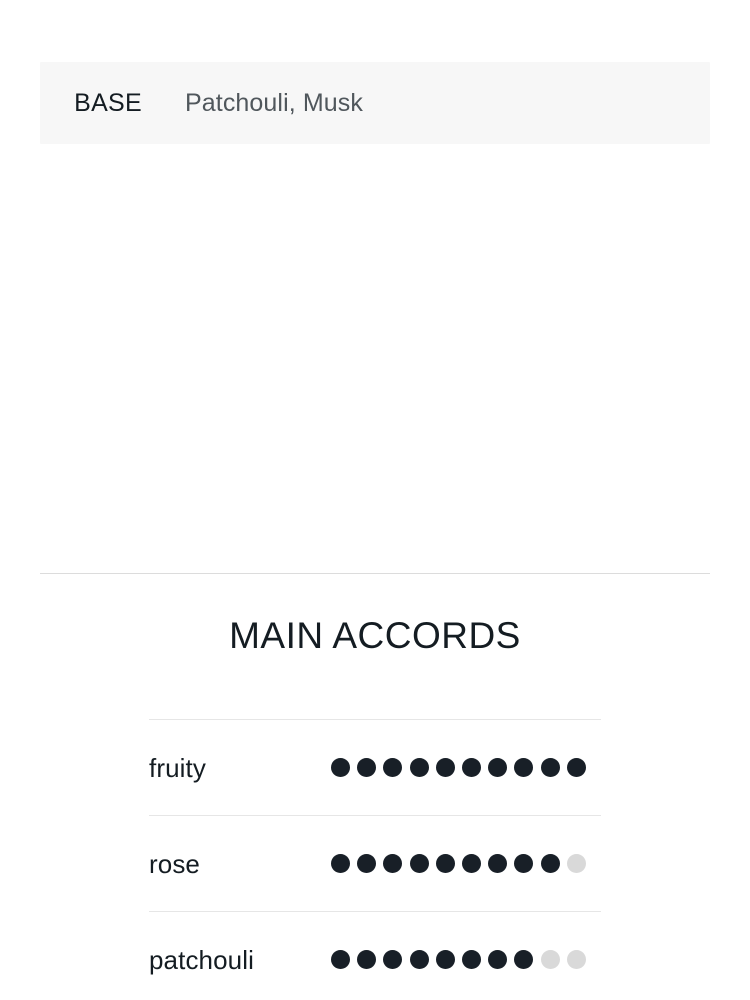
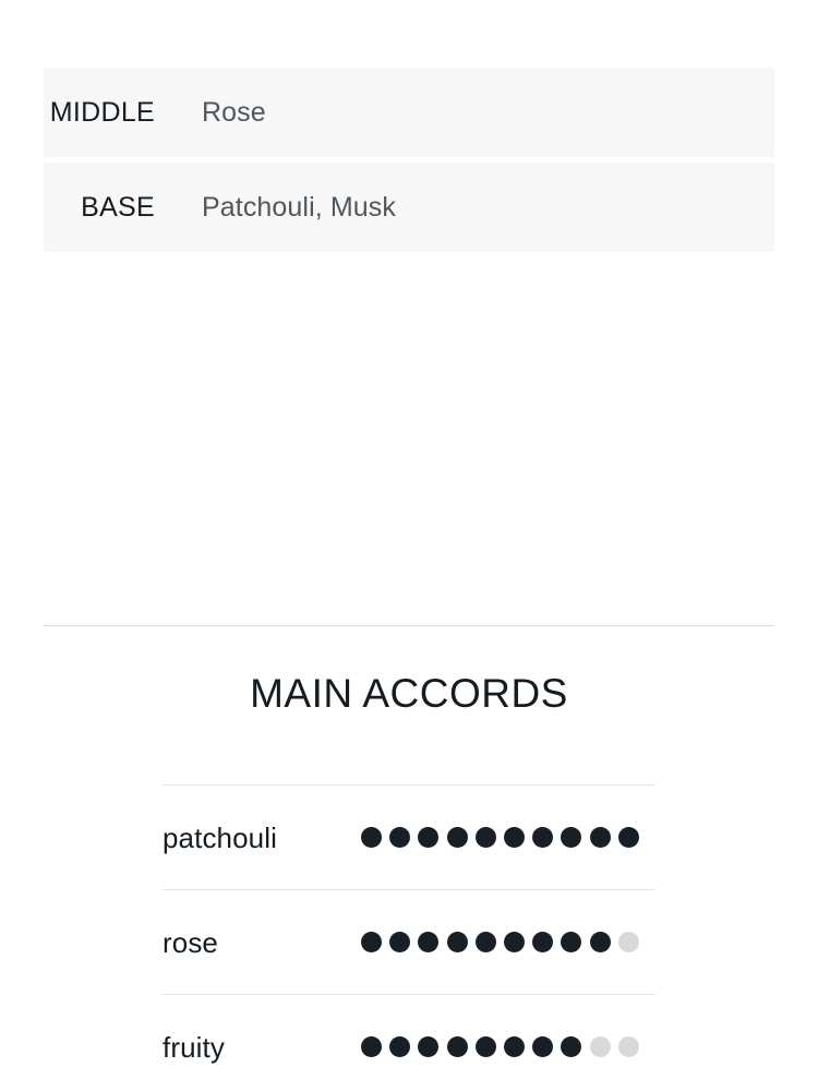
+ MIDDLE
+ Rose
  BASE
  Patchouli, Musk
  MAIN ACCORDS
- fruity
+ patchouli
  rose
- patchouli
+ fruity
